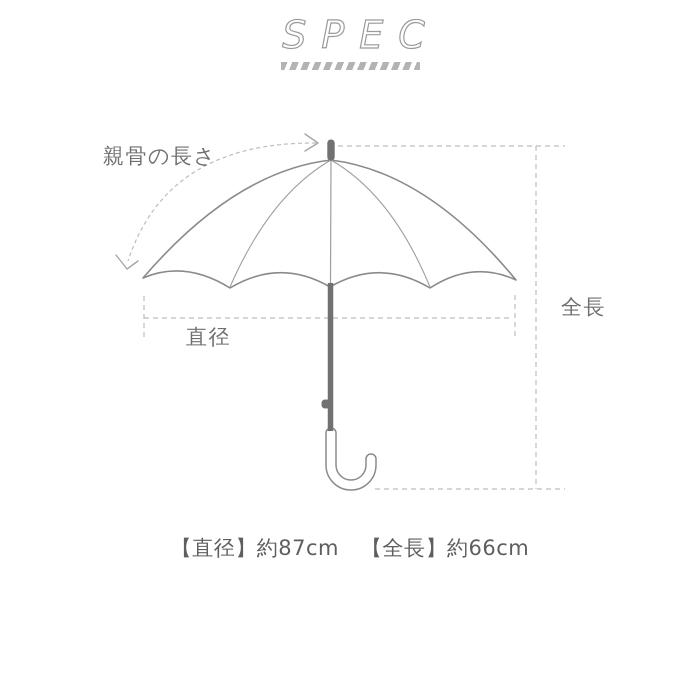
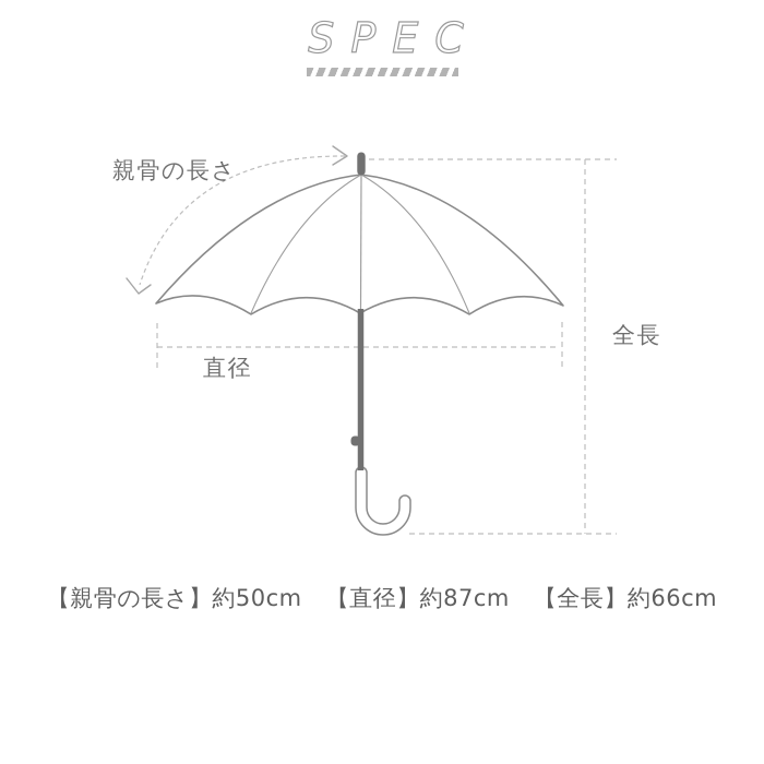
  SPEC
  親骨の長さ
  直径
  全長
+ 【親骨の長さ】約50cm
  【直径】約87cm
  【全長】約66cm
